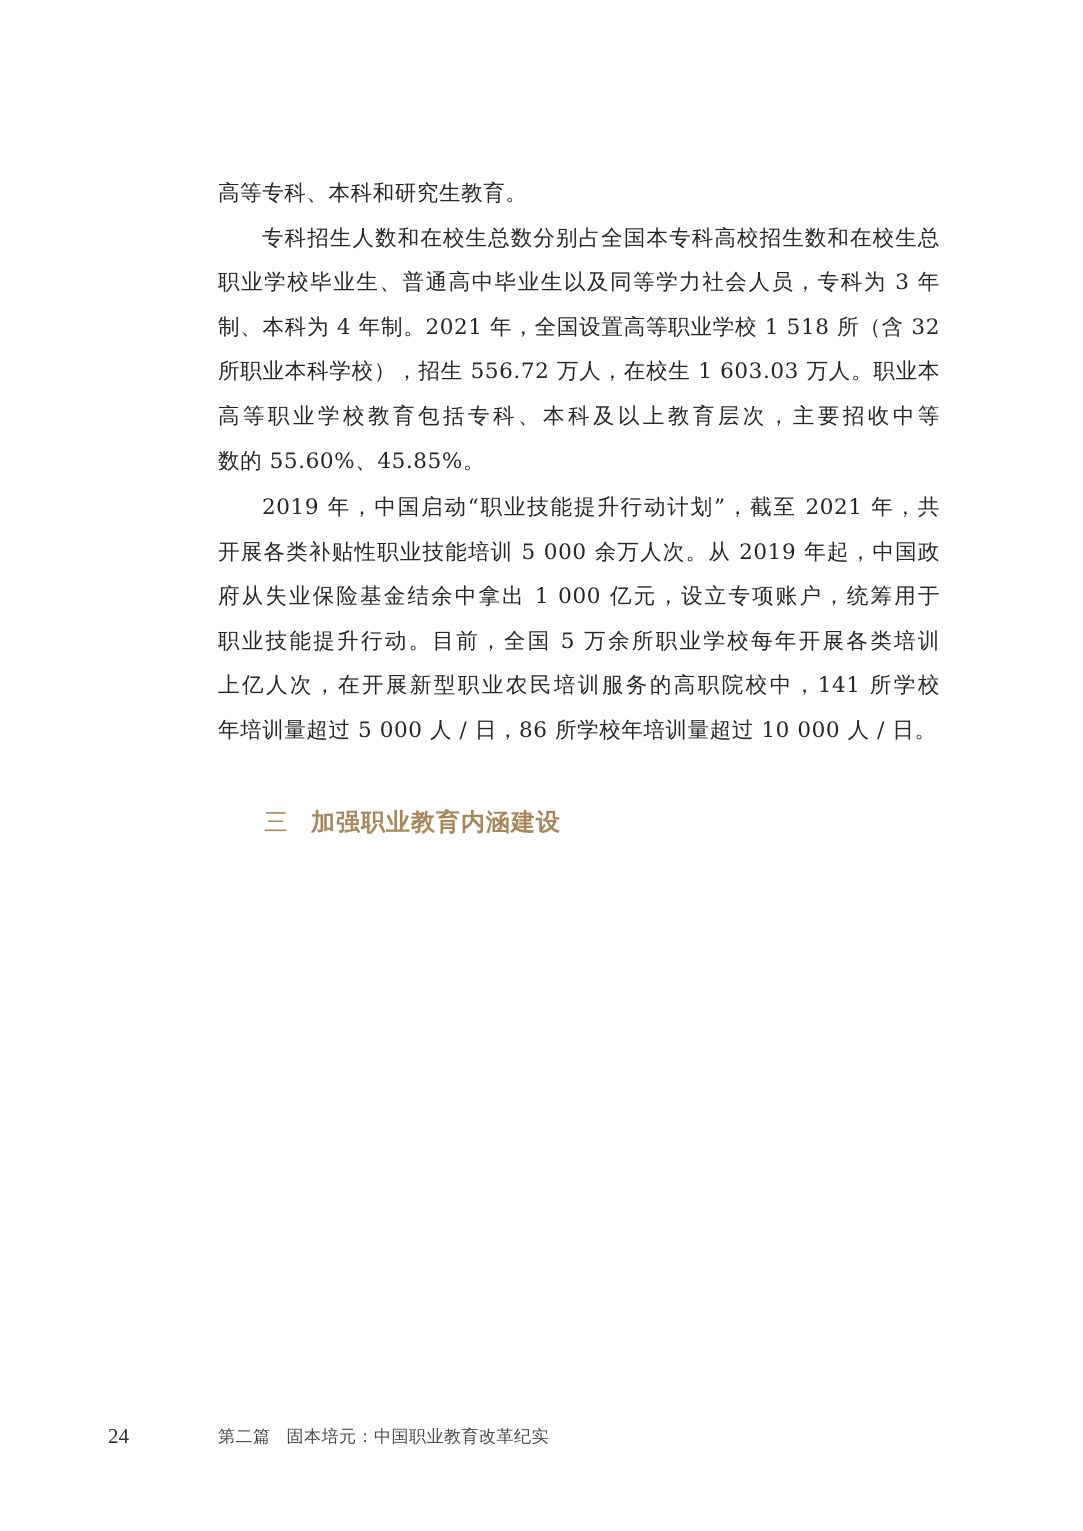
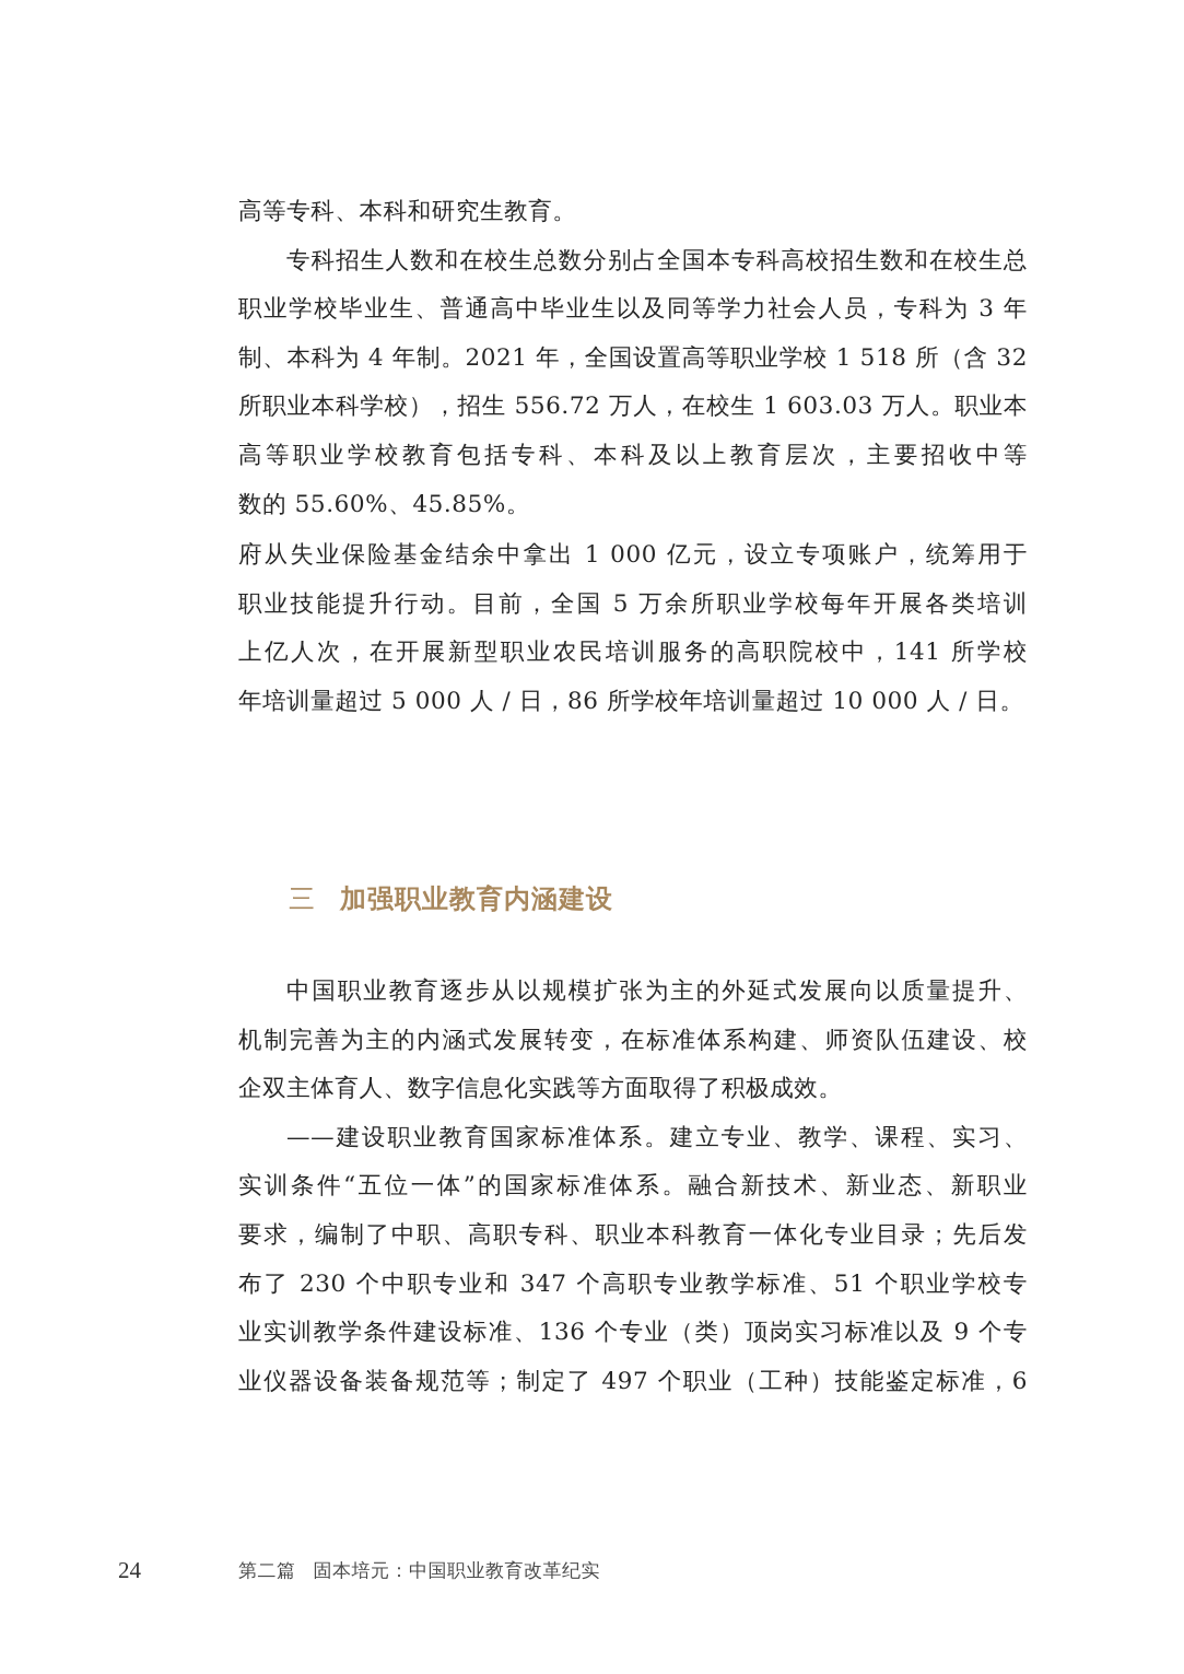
  高等专科、本科和研究生教育。
  专科招生人数和在校生总数分别占全国本专科高校招生数和在校生总
  职业学校毕业生、普通高中毕业生以及同等学力社会人员，专科为 3 年
  制、本科为 4 年制。2021 年，全国设置高等职业学校 1 518 所（含 32
  所职业本科学校），招生 556.72 万人，在校生 1 603.03 万人。职业本
  高等职业学校教育包括专科、本科及以上教育层次，主要招收中等
  数的 55.60%、45.85%。
- 2019 年，中国启动“职业技能提升行动计划”，截至 2021 年，共
- 开展各类补贴性职业技能培训 5 000 余万人次。从 2019 年起，中国政
  府从失业保险基金结余中拿出 1 000 亿元，设立专项账户，统筹用于
  职业技能提升行动。目前，全国 5 万余所职业学校每年开展各类培训
  上亿人次，在开展新型职业农民培训服务的高职院校中，141 所学校
  年培训量超过 5 000 人 / 日，86 所学校年培训量超过 10 000 人 / 日。
  三 加强职业教育内涵建设
+ 中国职业教育逐步从以规模扩张为主的外延式发展向以质量提升、
+ 机制完善为主的内涵式发展转变，在标准体系构建、师资队伍建设、校
+ 企双主体育人、数字信息化实践等方面取得了积极成效。
+ ——建设职业教育国家标准体系。建立专业、教学、课程、实习、
+ 实训条件“五位一体”的国家标准体系。融合新技术、新业态、新职业
+ 要求，编制了中职、高职专科、职业本科教育一体化专业目录；先后发
+ 布了 230 个中职专业和 347 个高职专业教学标准、51 个职业学校专
+ 业实训教学条件建设标准、136 个专业（类）顶岗实习标准以及 9 个专
+ 业仪器设备装备规范等；制定了 497 个职业（工种）技能鉴定标准，6
  24
  第二篇 固本培元：中国职业教育改革纪实
